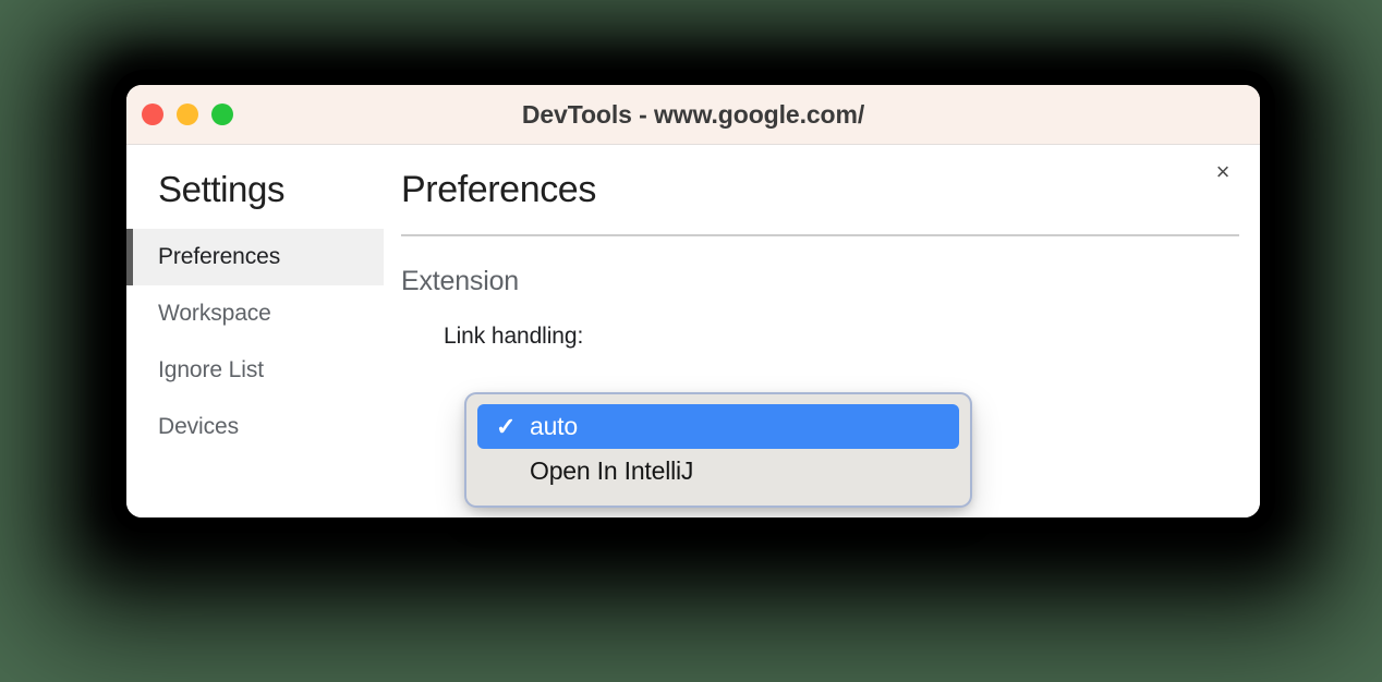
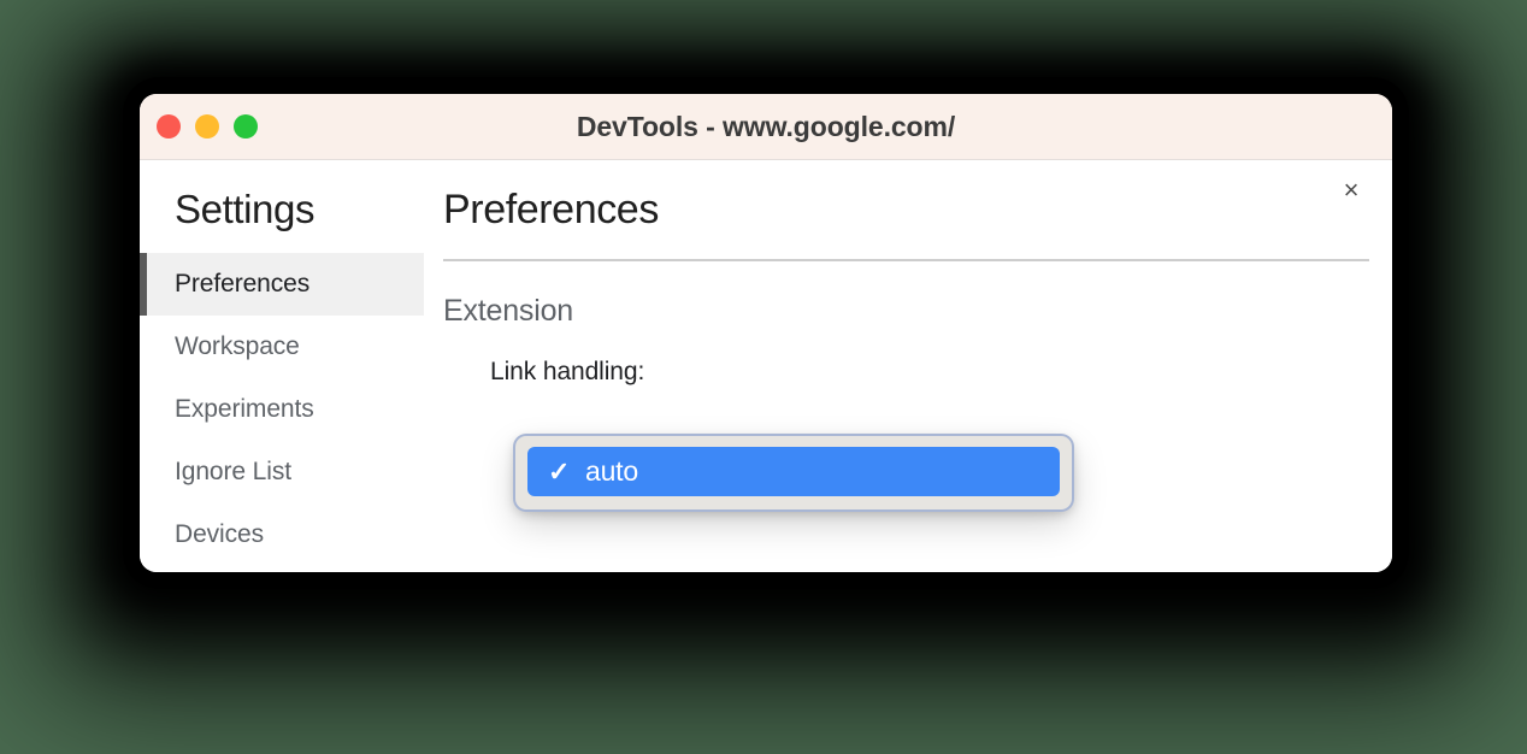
  DevTools - www.google.com/
  ×
  Settings
  Preferences
  Workspace
+ Experiments
  Ignore List
  Devices
  Preferences
  Extension
  Link handling:
  ✓
  auto
- Open In IntelliJ
